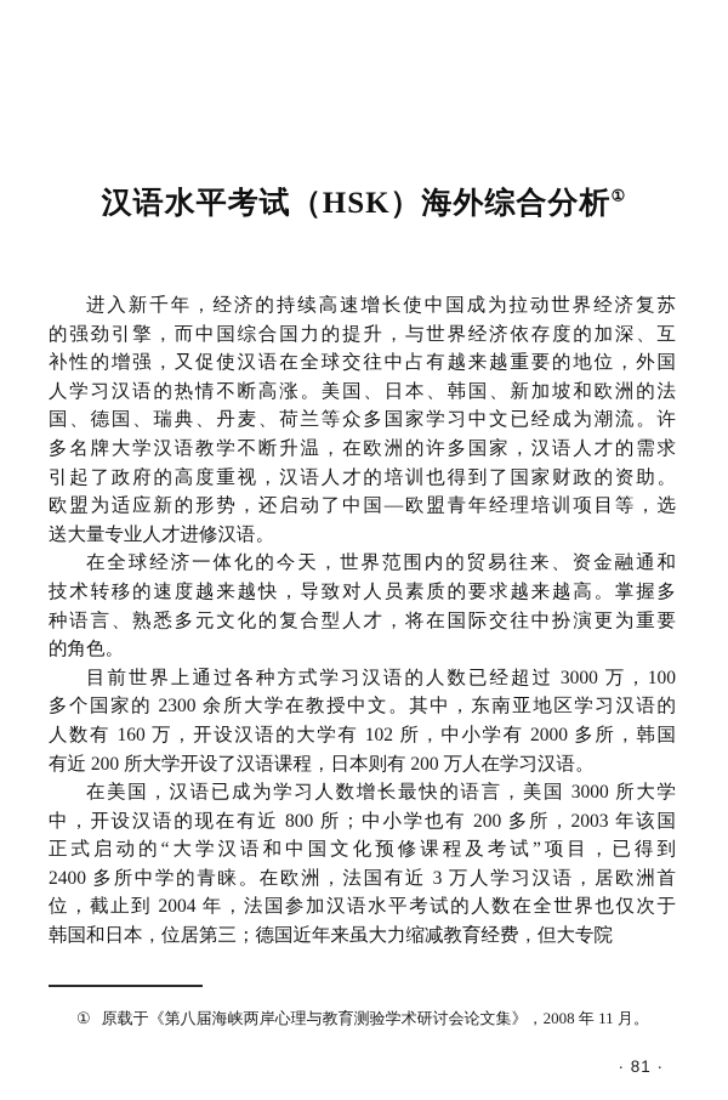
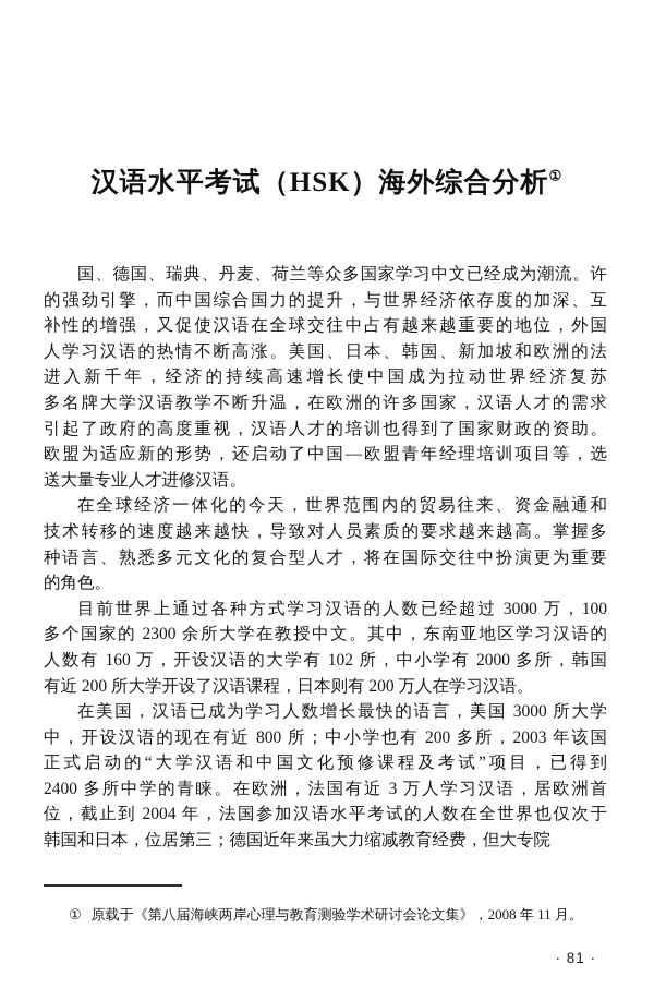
  汉语水平考试（HSK）海外综合分析①
- 进入新千年，经济的持续高速增长使中国成为拉动世界经济复苏
+ 国、德国、瑞典、丹麦、荷兰等众多国家学习中文已经成为潮流。许
  的强劲引擎，而中国综合国力的提升，与世界经济依存度的加深、互
  补性的增强，又促使汉语在全球交往中占有越来越重要的地位，外国
  人学习汉语的热情不断高涨。美国、日本、韩国、新加坡和欧洲的法
- 国、德国、瑞典、丹麦、荷兰等众多国家学习中文已经成为潮流。许
+ 进入新千年，经济的持续高速增长使中国成为拉动世界经济复苏
  多名牌大学汉语教学不断升温，在欧洲的许多国家，汉语人才的需求
  引起了政府的高度重视，汉语人才的培训也得到了国家财政的资助。
  欧盟为适应新的形势，还启动了中国—欧盟青年经理培训项目等，选
  送大量专业人才进修汉语。
  在全球经济一体化的今天，世界范围内的贸易往来、资金融通和
  技术转移的速度越来越快，导致对人员素质的要求越来越高。掌握多
  种语言、熟悉多元文化的复合型人才，将在国际交往中扮演更为重要
  的角色。
  目前世界上通过各种方式学习汉语的人数已经超过 3000 万，100
  多个国家的 2300 余所大学在教授中文。其中，东南亚地区学习汉语的
  人数有 160 万，开设汉语的大学有 102 所，中小学有 2000 多所，韩国
  有近 200 所大学开设了汉语课程，日本则有 200 万人在学习汉语。
  在美国，汉语已成为学习人数增长最快的语言，美国 3000 所大学
  中，开设汉语的现在有近 800 所；中小学也有 200 多所，2003 年该国
  正式启动的“大学汉语和中国文化预修课程及考试”项目，已得到
  2400 多所中学的青睐。在欧洲，法国有近 3 万人学习汉语，居欧洲首
  位，截止到 2004 年，法国参加汉语水平考试的人数在全世界也仅次于
  韩国和日本，位居第三；德国近年来虽大力缩减教育经费，但大专院
  ① 原载于《第八届海峡两岸心理与教育测验学术研讨会论文集》，2008 年 11 月。
  · 81 ·
